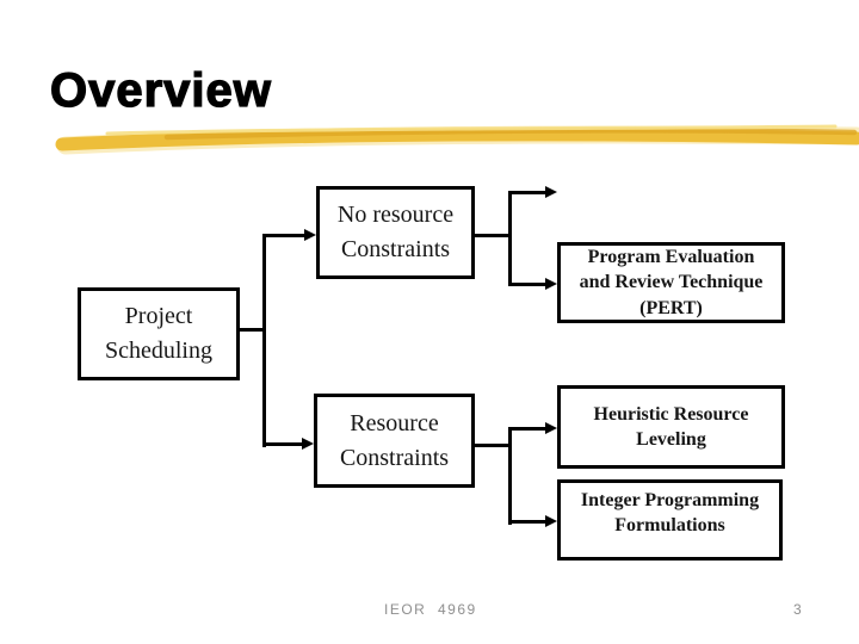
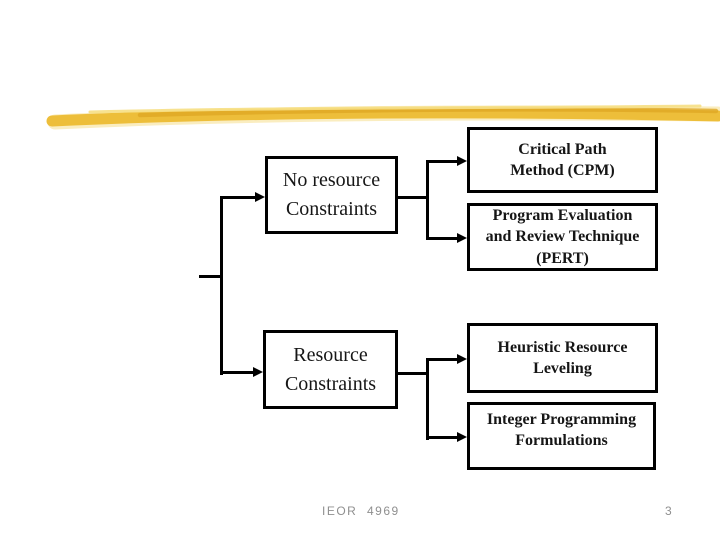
- Overview
- Project
- Scheduling
  No resource
  Constraints
  Resource
  Constraints
+ Critical Path
+ Method (CPM)
  Program Evaluation
  and Review Technique
  (PERT)
  Heuristic Resource
  Leveling
  Integer Programming
  Formulations
  IEOR 4969
  3
